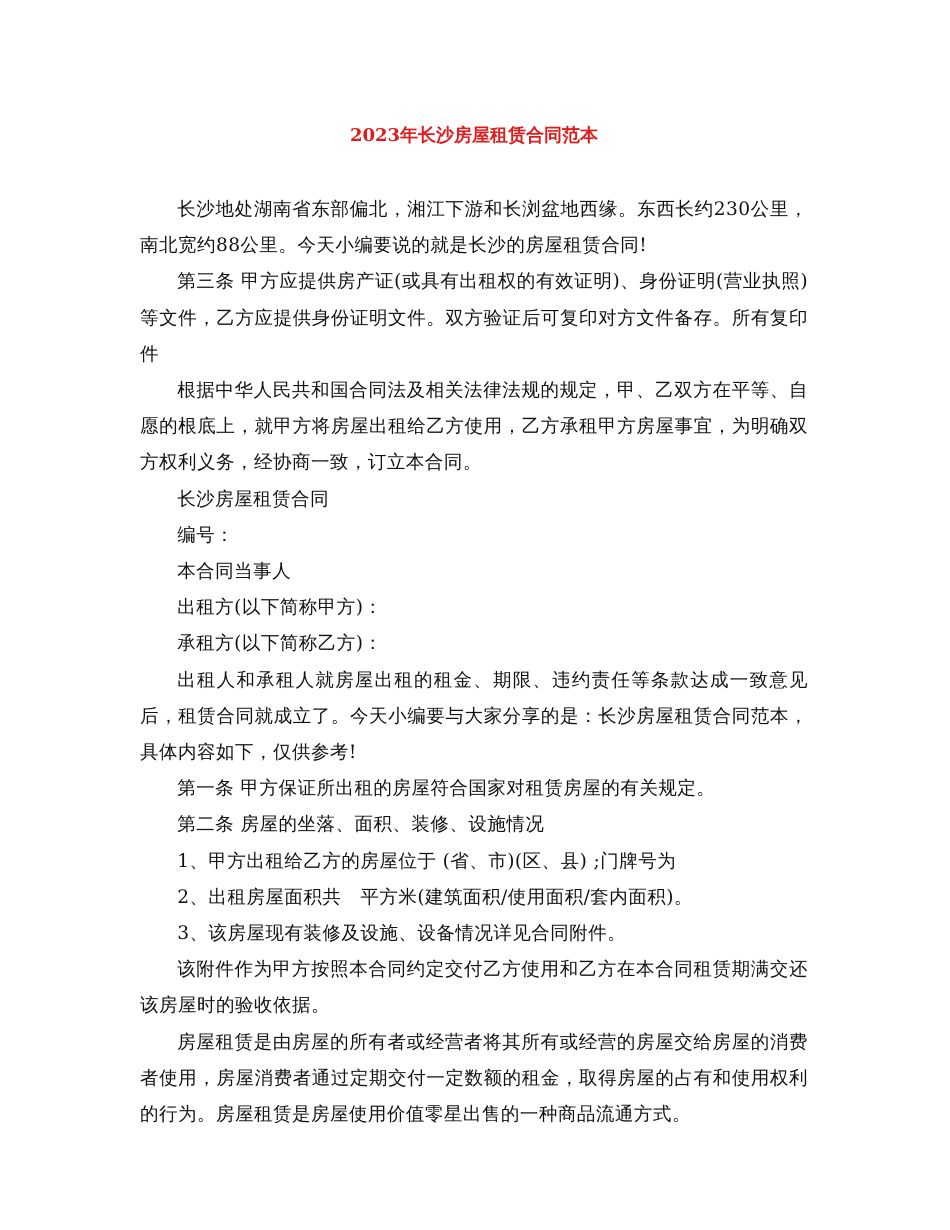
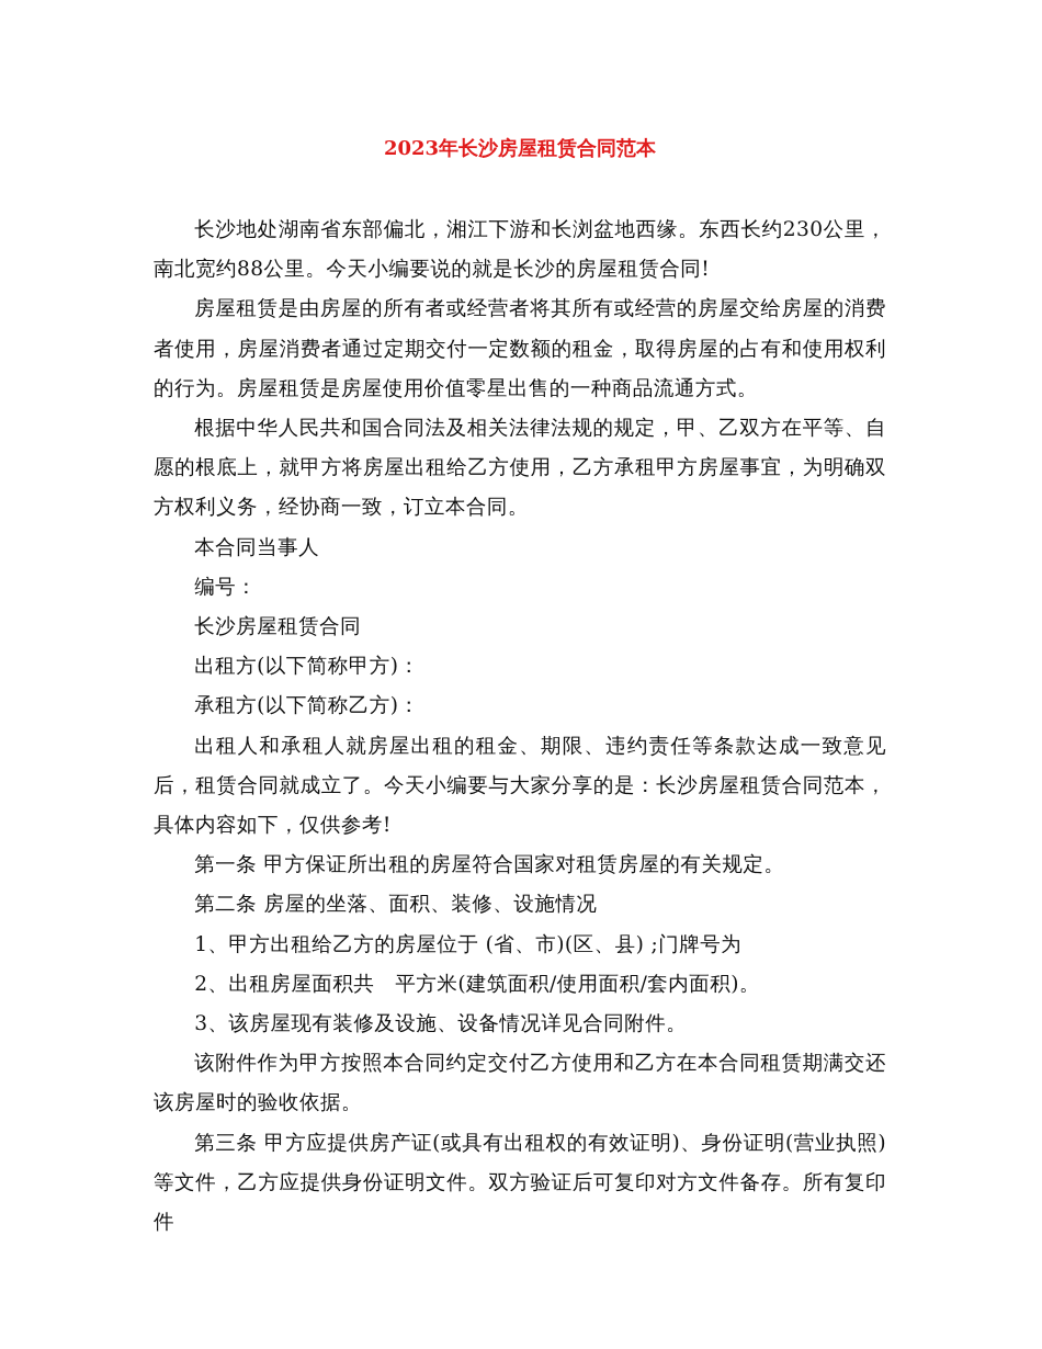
  2023年长沙房屋租赁合同范本
  长沙地处湖南省东部偏北，湘江下游和长浏盆地西缘。东西长约230公里，南北宽约88公里。今天小编要说的就是长沙的房屋租赁合同!
- 第三条 甲方应提供房产证(或具有出租权的有效证明)、身份证明(营业执照)等文件，乙方应提供身份证明文件。双方验证后可复印对方文件备存。所有复印件
+ 房屋租赁是由房屋的所有者或经营者将其所有或经营的房屋交给房屋的消费者使用，房屋消费者通过定期交付一定数额的租金，取得房屋的占有和使用权利的行为。房屋租赁是房屋使用价值零星出售的一种商品流通方式。
  根据中华人民共和国合同法及相关法律法规的规定，甲、乙双方在平等、自愿的根底上，就甲方将房屋出租给乙方使用，乙方承租甲方房屋事宜，为明确双方权利义务，经协商一致，订立本合同。
- 长沙房屋租赁合同
+ 本合同当事人
  编号：
- 本合同当事人
+ 长沙房屋租赁合同
  出租方(以下简称甲方)：
  承租方(以下简称乙方)：
  出租人和承租人就房屋出租的租金、期限、违约责任等条款达成一致意见后，租赁合同就成立了。今天小编要与大家分享的是：长沙房屋租赁合同范本，具体内容如下，仅供参考!
  第一条 甲方保证所出租的房屋符合国家对租赁房屋的有关规定。
  第二条 房屋的坐落、面积、装修、设施情况
  1、甲方出租给乙方的房屋位于 (省、市)(区、县) ;门牌号为
  2、出租房屋面积共 平方米(建筑面积/使用面积/套内面积)。
  3、该房屋现有装修及设施、设备情况详见合同附件。
  该附件作为甲方按照本合同约定交付乙方使用和乙方在本合同租赁期满交还该房屋时的验收依据。
- 房屋租赁是由房屋的所有者或经营者将其所有或经营的房屋交给房屋的消费者使用，房屋消费者通过定期交付一定数额的租金，取得房屋的占有和使用权利的行为。房屋租赁是房屋使用价值零星出售的一种商品流通方式。
+ 第三条 甲方应提供房产证(或具有出租权的有效证明)、身份证明(营业执照)等文件，乙方应提供身份证明文件。双方验证后可复印对方文件备存。所有复印件
